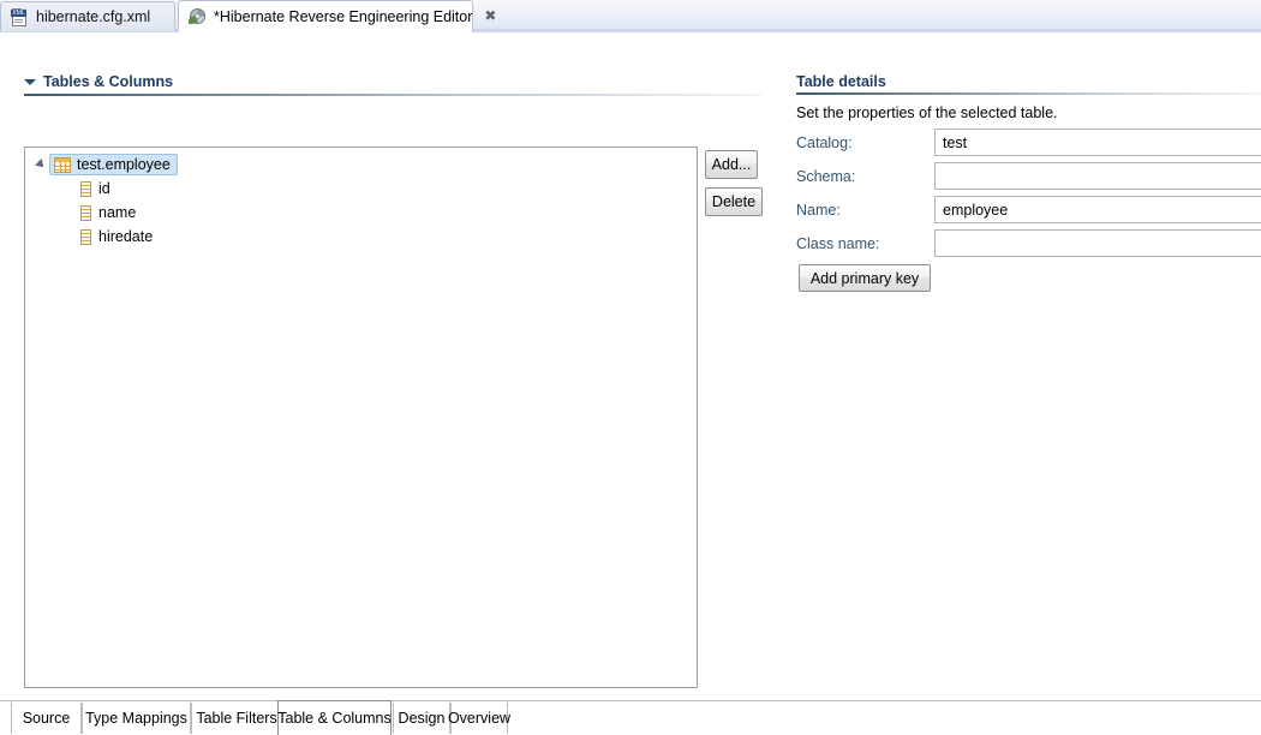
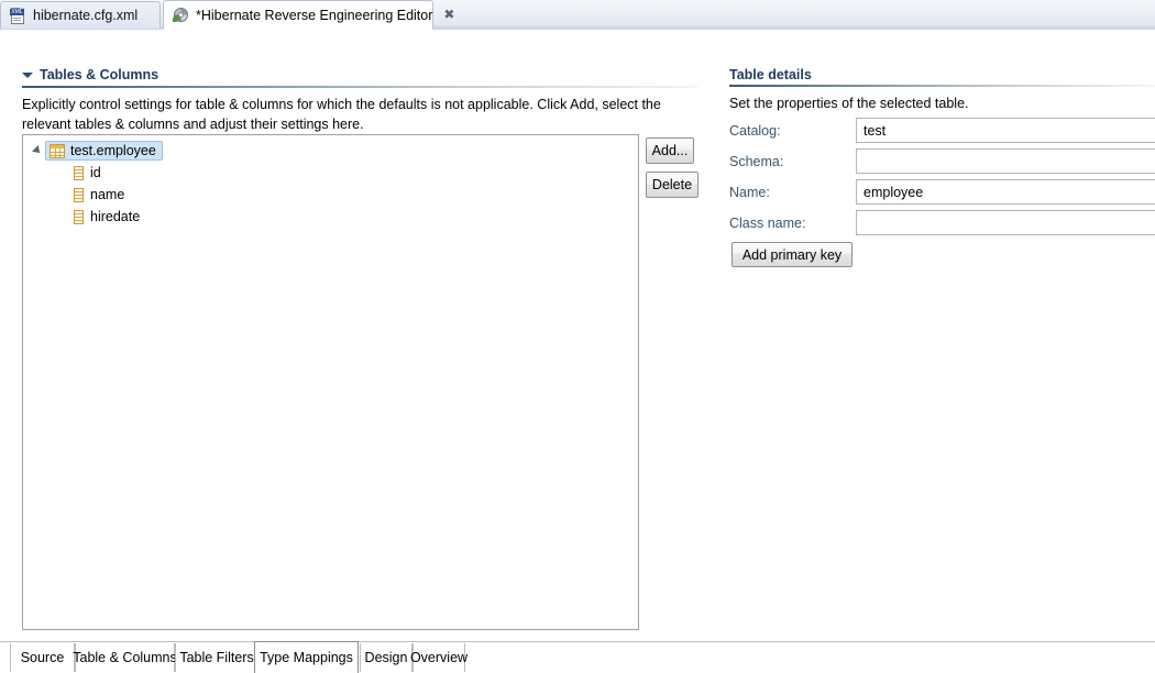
  hibernate.cfg.xml
  *Hibernate Reverse Engineering Editor
  ✖
  Tables & Columns
+ Explicitly control settings for table & columns for which the defaults is not applicable. Click Add, select the relevant tables & columns and adjust their settings here.
  test.employee
  id
  name
  hiredate
  Add...
  Delete
  Table details
  Set the properties of the selected table.
  Catalog:
  test
  Schema:
  Name:
  employee
  Class name:
  Add primary key
  Source
- Type Mappings
+ Table & Columns
  Table Filters
- Table & Columns
+ Type Mappings
  Design
  Overview
